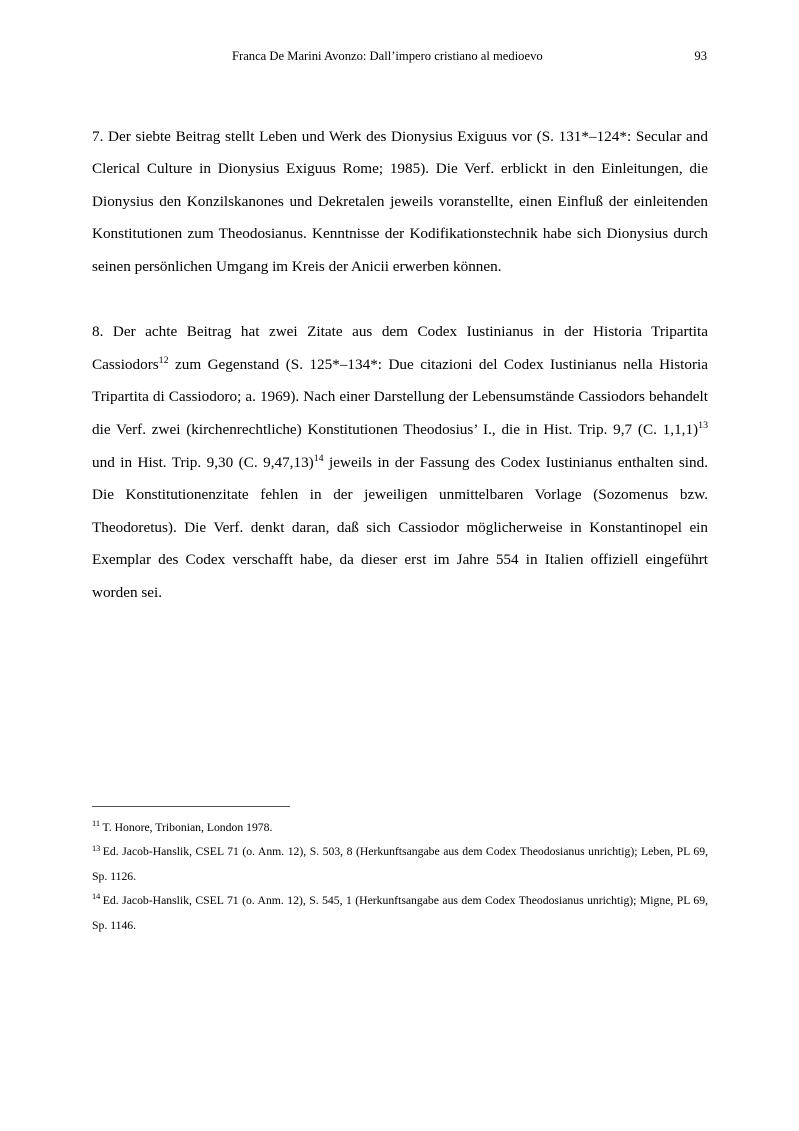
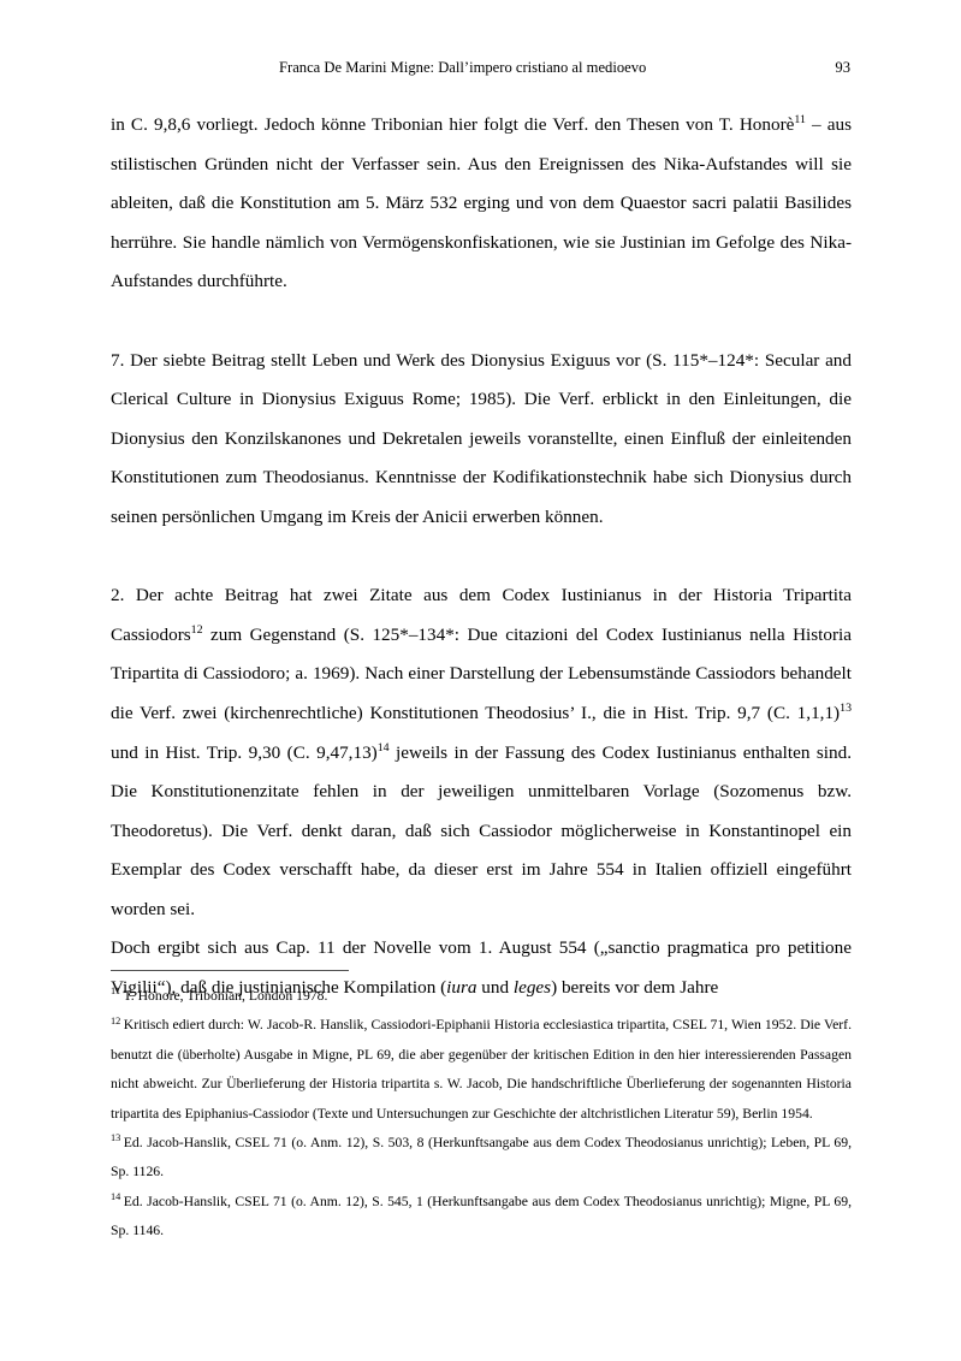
- Franca De Marini Avonzo: Dall’impero cristiano al medioevo
+ Franca De Marini Migne: Dall’impero cristiano al medioevo
  93
+ in C. 9,8,6 vorliegt. Jedoch könne Tribonian hier folgt die Verf. den Thesen von T. Honorè11 – aus stilistischen Gründen nicht der Verfasser sein. Aus den Ereignissen des Nika-Aufstandes will sie ableiten, daß die Konstitution am 5. März 532 erging und von dem Quaestor sacri palatii Basilides herrühre. Sie handle nämlich von Vermögenskonfiskationen, wie sie Justinian im Gefolge des Nika-Aufstandes durchführte.
- 7. Der siebte Beitrag stellt Leben und Werk des Dionysius Exiguus vor (S. 131*–124*: Secular and Clerical Culture in Dionysius Exiguus Rome; 1985). Die Verf. erblickt in den Einleitungen, die Dionysius den Konzilskanones und Dekretalen jeweils voranstellte, einen Einfluß der einleitenden Konstitutionen zum Theodosianus. Kenntnisse der Kodifikationstechnik habe sich Dionysius durch seinen persönlichen Umgang im Kreis der Anicii erwerben können.
+ 7. Der siebte Beitrag stellt Leben und Werk des Dionysius Exiguus vor (S. 115*–124*: Secular and Clerical Culture in Dionysius Exiguus Rome; 1985). Die Verf. erblickt in den Einleitungen, die Dionysius den Konzilskanones und Dekretalen jeweils voranstellte, einen Einfluß der einleitenden Konstitutionen zum Theodosianus. Kenntnisse der Kodifikationstechnik habe sich Dionysius durch seinen persönlichen Umgang im Kreis der Anicii erwerben können.
- 8. Der achte Beitrag hat zwei Zitate aus dem Codex Iustinianus in der Historia Tripartita Cassiodors12 zum Gegenstand (S. 125*–134*: Due citazioni del Codex Iustinianus nella Historia Tripartita di Cassiodoro; a. 1969). Nach einer Darstellung der Lebensumstände Cassiodors behandelt die Verf. zwei (kirchenrechtliche) Konstitutionen Theodosius’ I., die in Hist. Trip. 9,7 (C. 1,1,1)13 und in Hist. Trip. 9,30 (C. 9,47,13)14 jeweils in der Fassung des Codex Iustinianus enthalten sind. Die Konstitutionenzitate fehlen in der jeweiligen unmittelbaren Vorlage (Sozomenus bzw. Theodoretus). Die Verf. denkt daran, daß sich Cassiodor möglicherweise in Konstantinopel ein Exemplar des Codex verschafft habe, da dieser erst im Jahre 554 in Italien offiziell eingeführt worden sei.
+ 2. Der achte Beitrag hat zwei Zitate aus dem Codex Iustinianus in der Historia Tripartita Cassiodors12 zum Gegenstand (S. 125*–134*: Due citazioni del Codex Iustinianus nella Historia Tripartita di Cassiodoro; a. 1969). Nach einer Darstellung der Lebensumstände Cassiodors behandelt die Verf. zwei (kirchenrechtliche) Konstitutionen Theodosius’ I., die in Hist. Trip. 9,7 (C. 1,1,1)13 und in Hist. Trip. 9,30 (C. 9,47,13)14 jeweils in der Fassung des Codex Iustinianus enthalten sind. Die Konstitutionenzitate fehlen in der jeweiligen unmittelbaren Vorlage (Sozomenus bzw. Theodoretus). Die Verf. denkt daran, daß sich Cassiodor möglicherweise in Konstantinopel ein Exemplar des Codex verschafft habe, da dieser erst im Jahre 554 in Italien offiziell eingeführt worden sei.
+ Doch ergibt sich aus Cap. 11 der Novelle vom 1. August 554 („sanctio pragmatica pro petitione Vigilii“), daß die justinianische Kompilation (iura und leges) bereits vor dem Jahre
  11 T. Honore, Tribonian, London 1978.
+ 12 Kritisch ediert durch: W. Jacob-R. Hanslik, Cassiodori-Epiphanii Historia ecclesiastica tripartita, CSEL 71, Wien 1952. Die Verf. benutzt die (überholte) Ausgabe in Migne, PL 69, die aber gegenüber der kritischen Edition in den hier interessierenden Passagen nicht abweicht. Zur Überlieferung der Historia tripartita s. W. Jacob, Die handschriftliche Überlieferung der sogenannten Historia tripartita des Epiphanius-Cassiodor (Texte und Untersuchungen zur Geschichte der altchristlichen Literatur 59), Berlin 1954.
  13 Ed. Jacob-Hanslik, CSEL 71 (o. Anm. 12), S. 503, 8 (Herkunftsangabe aus dem Codex Theodosianus unrichtig); Leben, PL 69, Sp. 1126.
  14 Ed. Jacob-Hanslik, CSEL 71 (o. Anm. 12), S. 545, 1 (Herkunftsangabe aus dem Codex Theodosianus unrichtig); Migne, PL 69, Sp. 1146.
